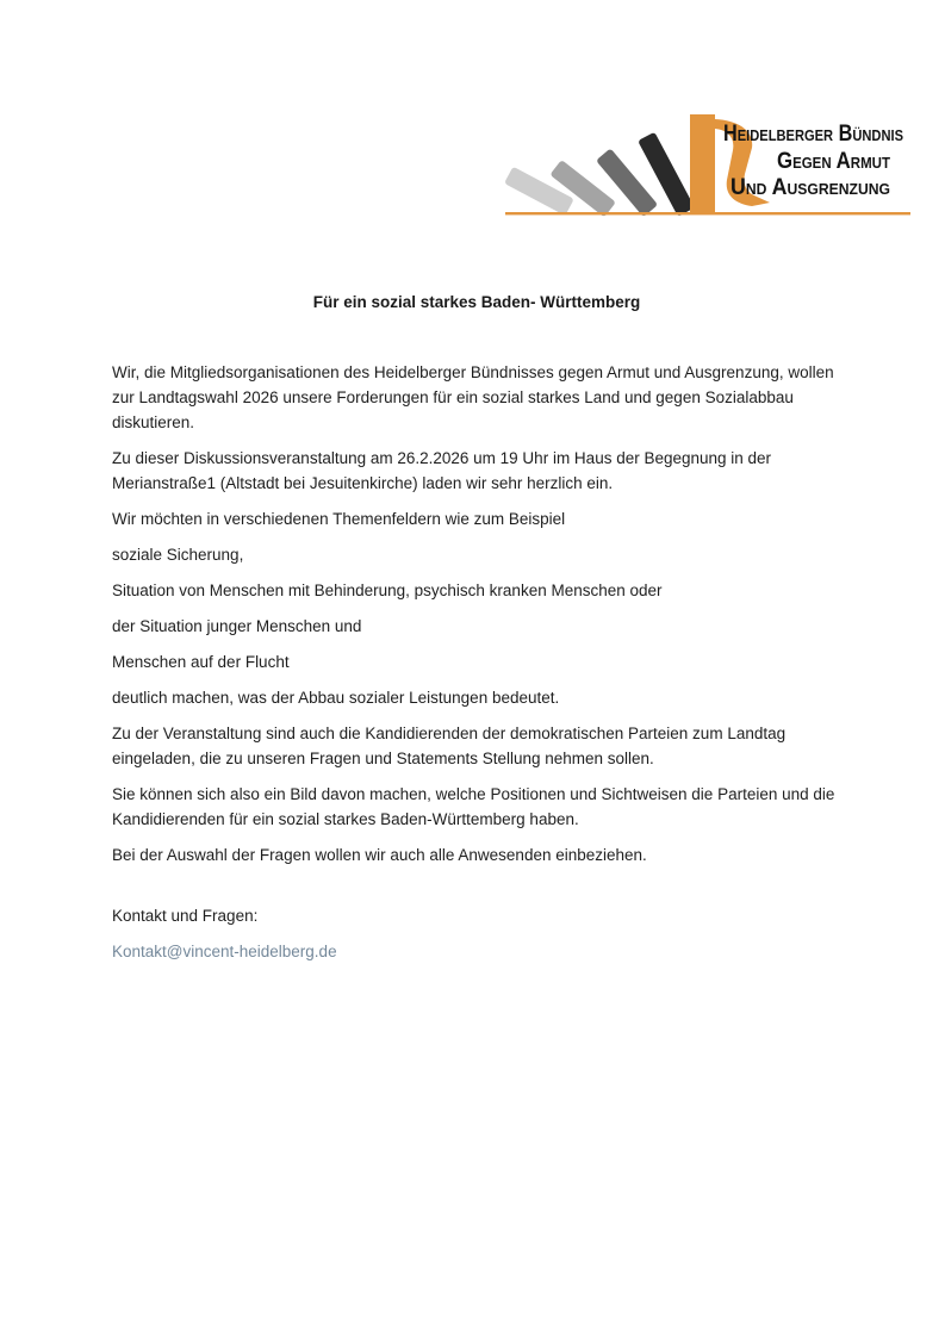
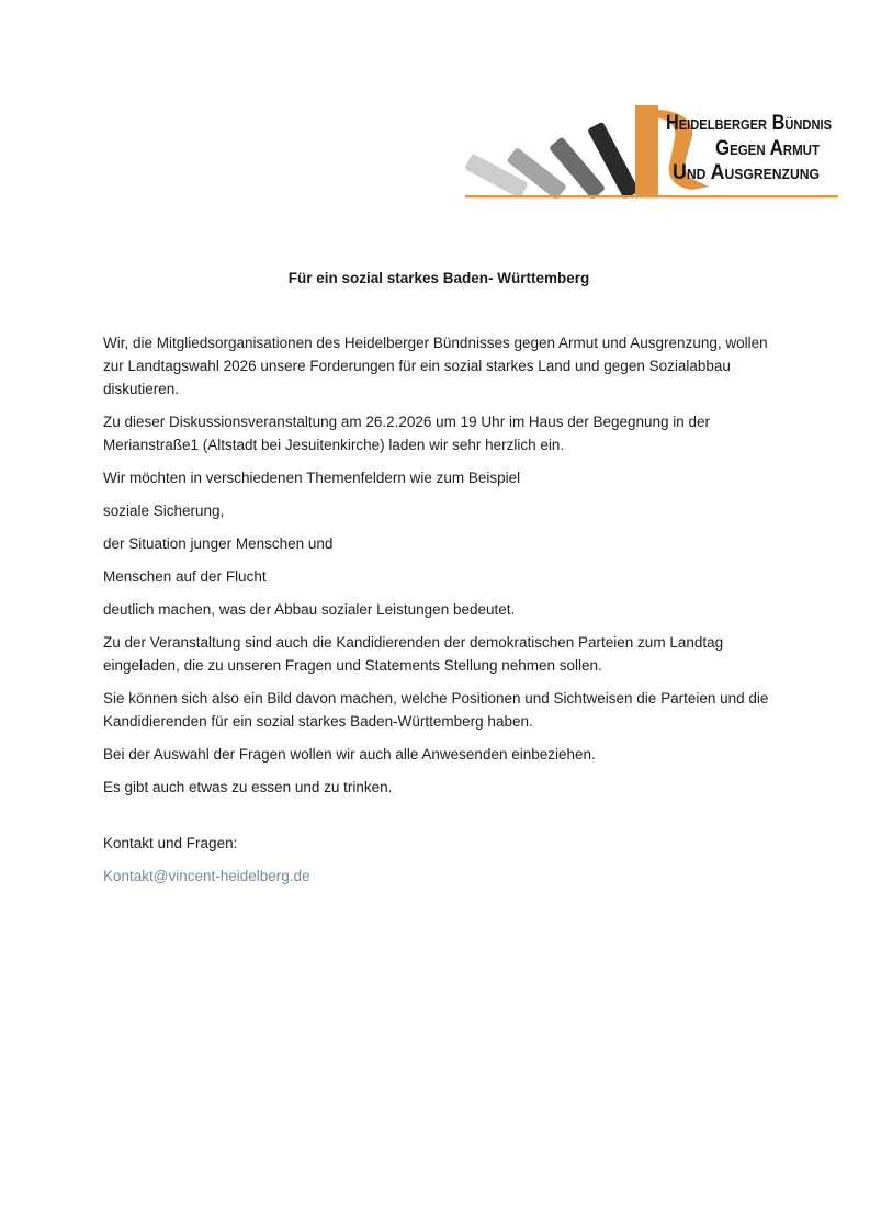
  Heidelberger Bündnis
  Gegen Armut
  Und Ausgrenzung
  Für ein sozial starkes Baden- Württemberg
  Wir, die Mitgliedsorganisationen des Heidelberger Bündnisses gegen Armut und Ausgrenzung, wollen zur Landtagswahl 2026 unsere Forderungen für ein sozial starkes Land und gegen Sozialabbau diskutieren.
  Zu dieser Diskussionsveranstaltung am 26.2.2026 um 19 Uhr im Haus der Begegnung in der Merianstraße1 (Altstadt bei Jesuitenkirche) laden wir sehr herzlich ein.
  Wir möchten in verschiedenen Themenfeldern wie zum Beispiel
  soziale Sicherung,
- Situation von Menschen mit Behinderung, psychisch kranken Menschen oder
  der Situation junger Menschen und
  Menschen auf der Flucht
  deutlich machen, was der Abbau sozialer Leistungen bedeutet.
  Zu der Veranstaltung sind auch die Kandidierenden der demokratischen Parteien zum Landtag eingeladen, die zu unseren Fragen und Statements Stellung nehmen sollen.
  Sie können sich also ein Bild davon machen, welche Positionen und Sichtweisen die Parteien und die Kandidierenden für ein sozial starkes Baden-Württemberg haben.
  Bei der Auswahl der Fragen wollen wir auch alle Anwesenden einbeziehen.
+ Es gibt auch etwas zu essen und zu trinken.
  Kontakt und Fragen:
  Kontakt@vincent-heidelberg.de
